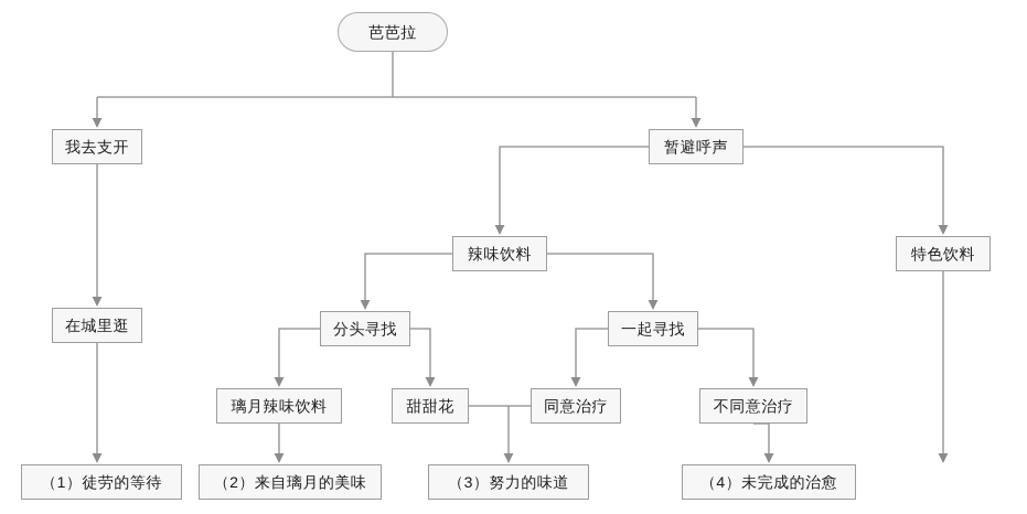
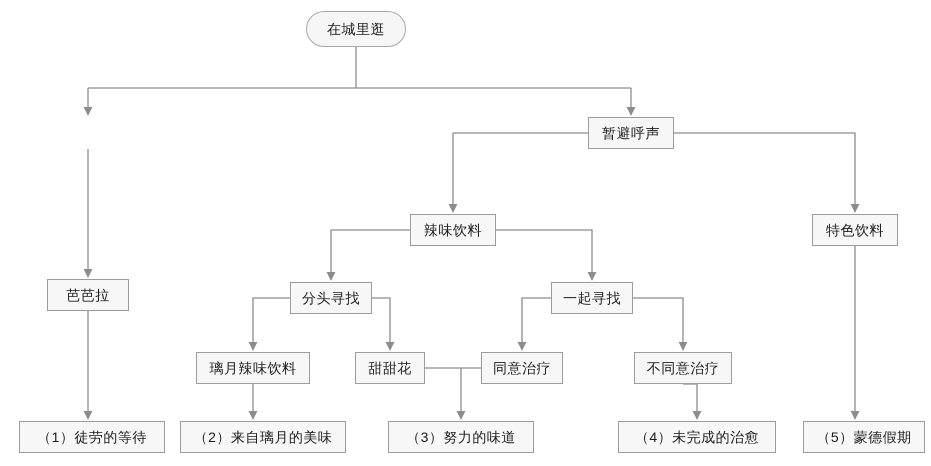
- 芭芭拉
+ 在城里逛
- 我去支开
  暂避呼声
- 在城里逛
+ 芭芭拉
  辣味饮料
  特色饮料
  分头寻找
  一起寻找
  璃月辣味饮料
  甜甜花
  同意治疗
  不同意治疗
  （1）徒劳的等待
  （2）来自璃月的美味
  （3）努力的味道
  （4）未完成的治愈
+ （5）蒙德假期
